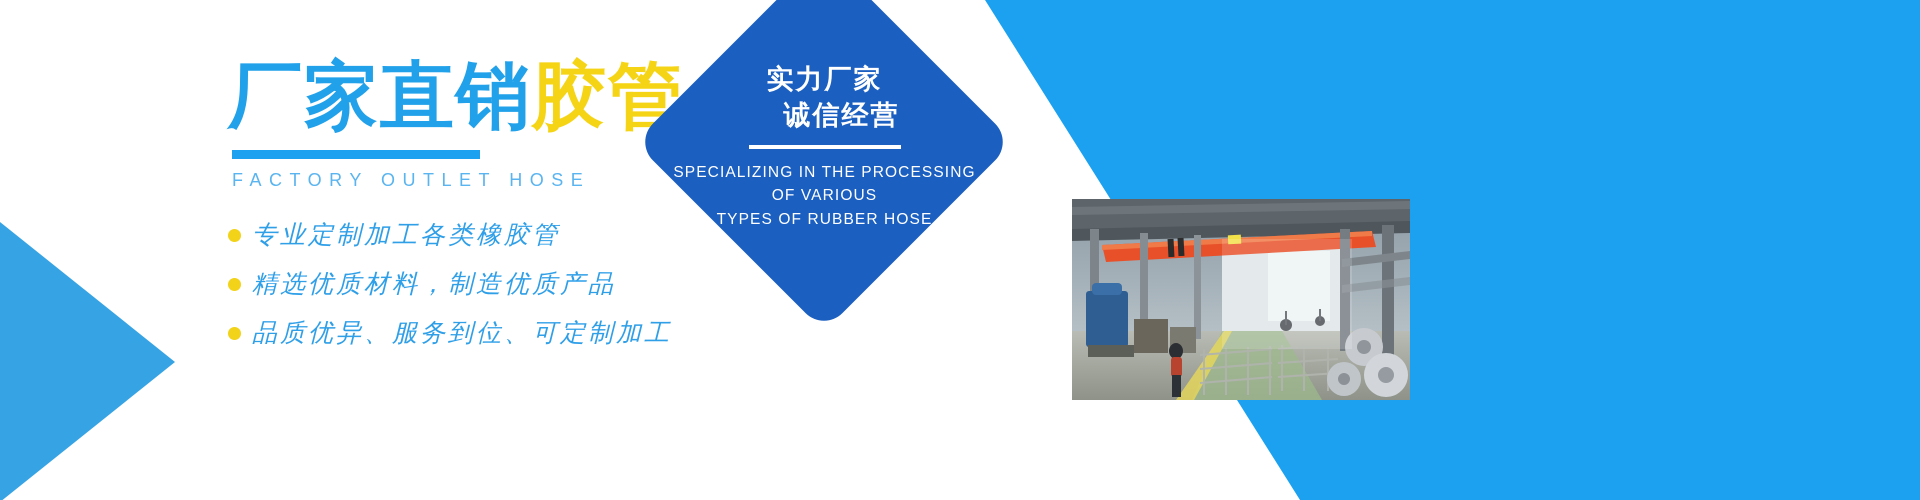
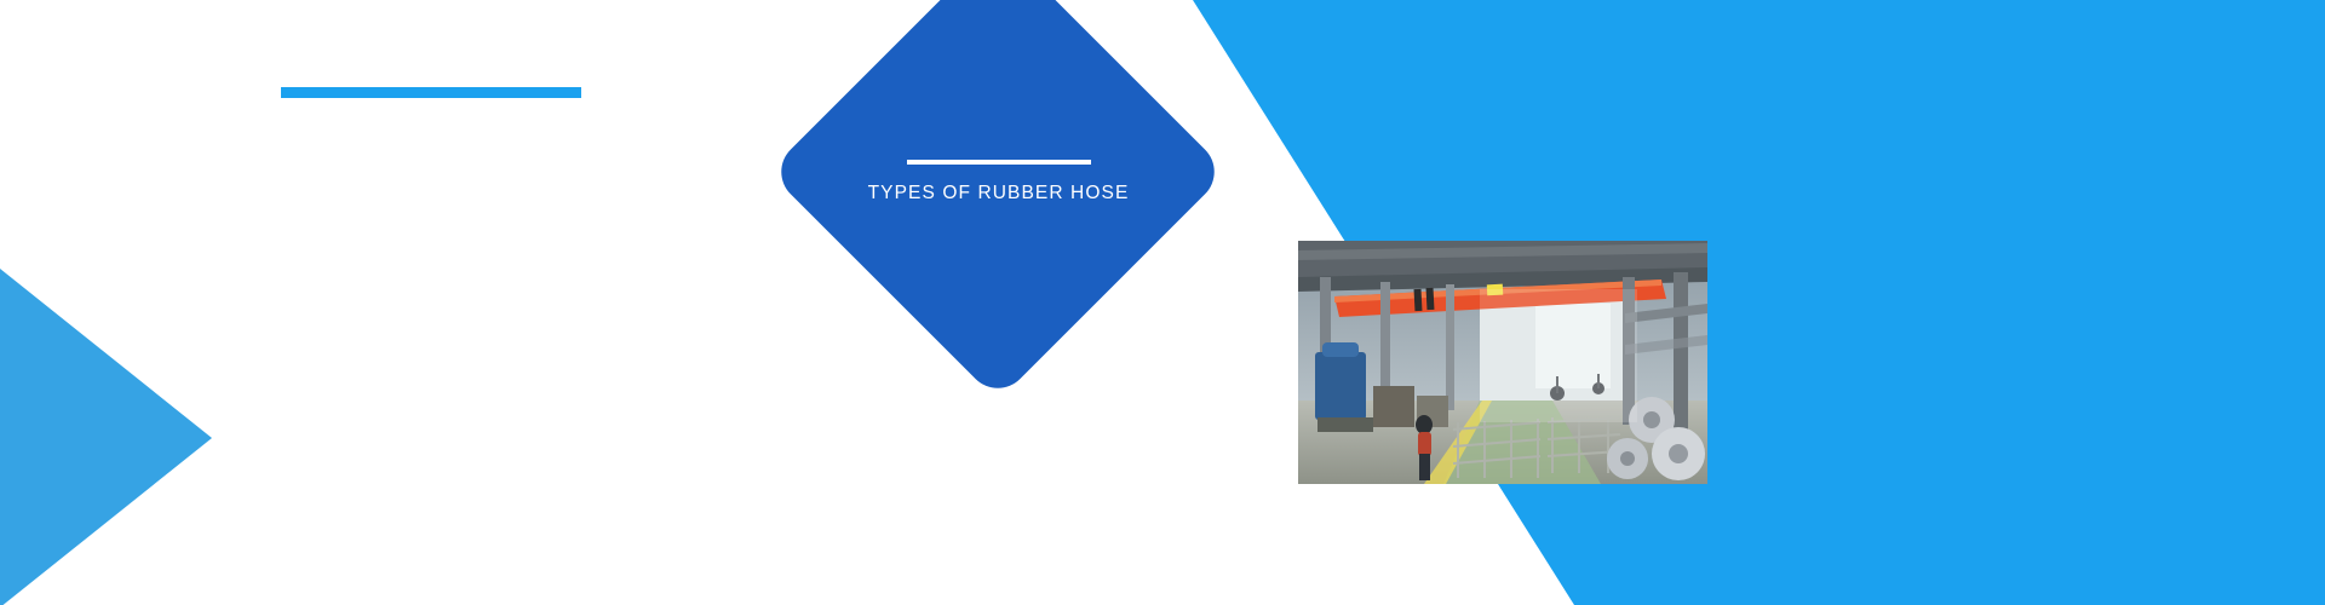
- 厂家直销胶管
- FACTORY OUTLET HOSE
- 专业定制加工各类橡胶管
- 精选优质材料，制造优质产品
- 品质优异、服务到位、可定制加工
- 实力厂家
- 诚信经营
- SPECIALIZING IN THE PROCESSING
- OF VARIOUS
  TYPES OF RUBBER HOSE
